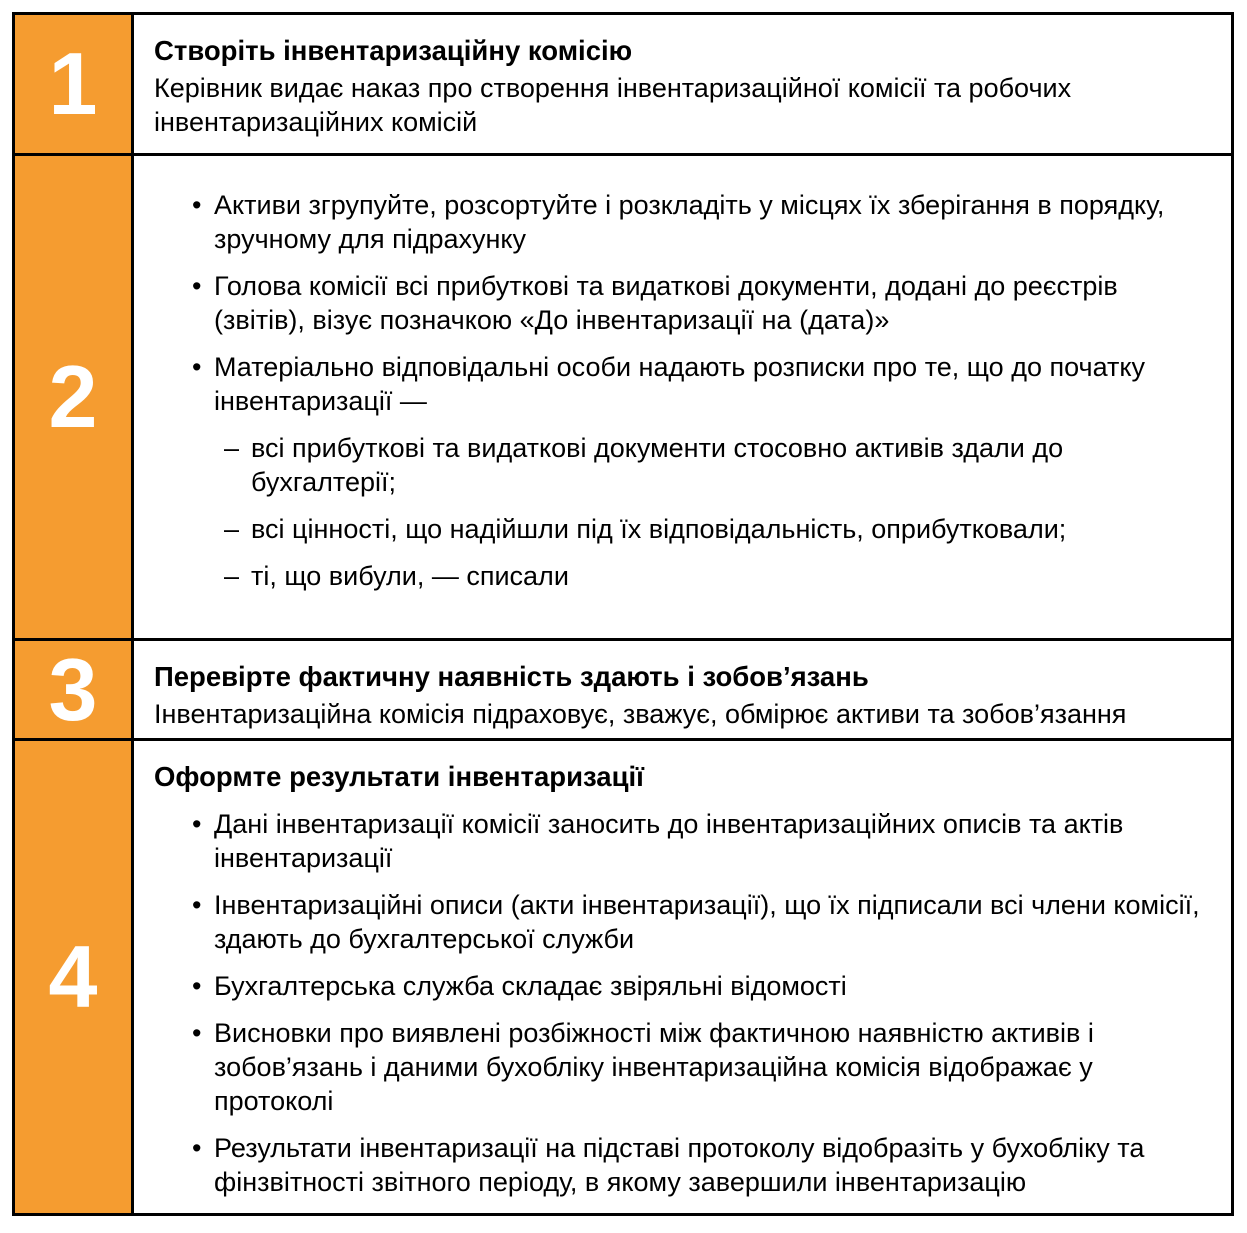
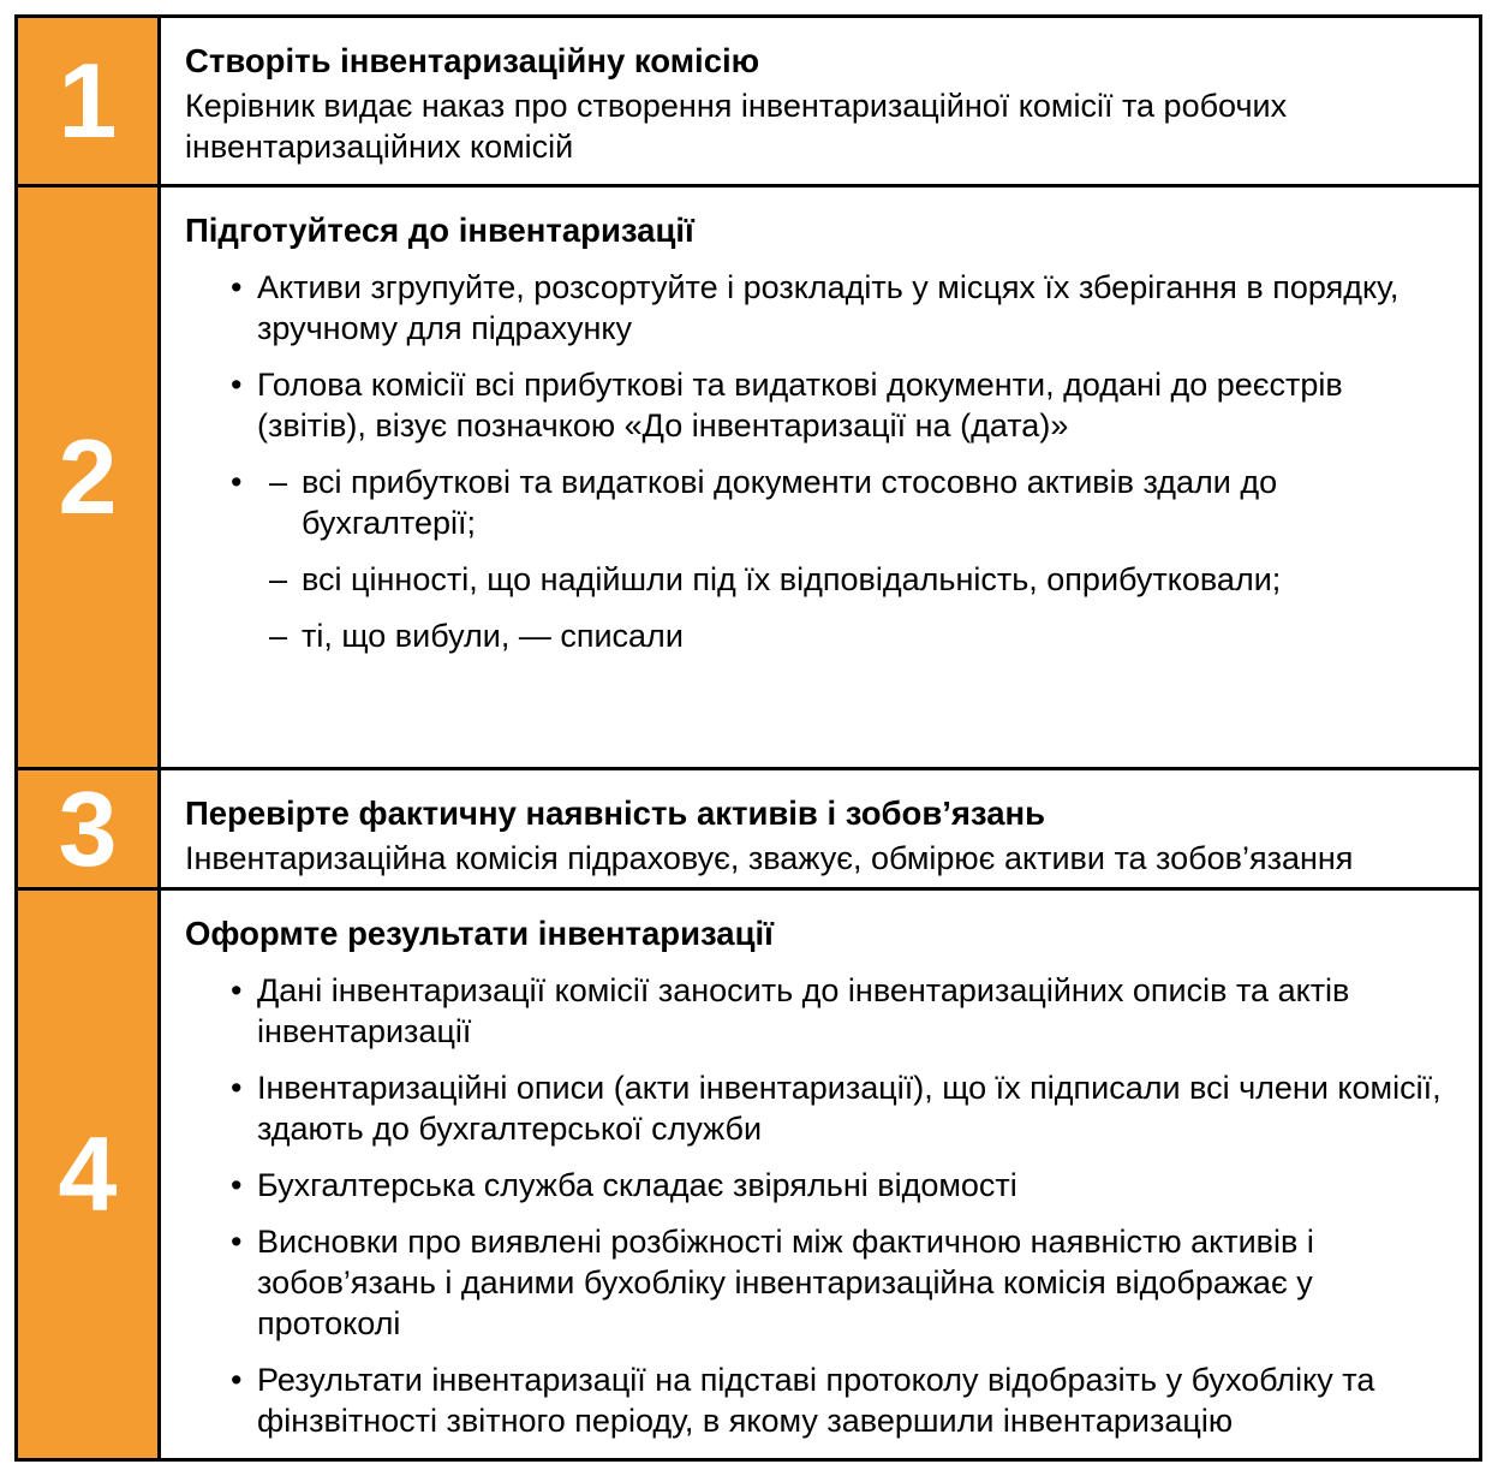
  1
  Створіть інвентаризаційну комісію
  Керівник видає наказ про створення інвентаризаційної комісії та робочих інвентаризаційних комісій
  2
+ Підготуйтеся до інвентаризації
  Активи згрупуйте, розсортуйте і розкладіть у місцях їх зберігання в порядку, зручному для підрахунку
  Голова комісії всі прибуткові та видаткові документи, додані до реєстрів (звітів), візує позначкою «До інвентаризації на (дата)»
- Матеріально відповідальні особи надають розписки про те, що до початку інвентаризації —
  всі прибуткові та видаткові документи стосовно активів здали до бухгалтерії;
  всі цінності, що надійшли під їх відповідальність, оприбутковали;
  ті, що вибули, — списали
  3
- Перевірте фактичну наявність здають і зобов’язань
+ Перевірте фактичну наявність активів і зобов’язань
  Інвентаризаційна комісія підраховує, зважує, обмірює активи та зобов’язання
  4
  Оформте результати інвентаризації
  Дані інвентаризації комісії заносить до інвентаризаційних описів та актів інвентаризації
  Інвентаризаційні описи (акти інвентаризації), що їх підписали всі члени комісії, здають до бухгалтерської служби
  Бухгалтерська служба складає звіряльні відомості
  Висновки про виявлені розбіжності між фактичною наявністю активів і зобов’язань і даними бухобліку інвентаризаційна комісія відображає у протоколі
  Результати інвентаризації на підставі протоколу відобразіть у бухобліку та фінзвітності звітного періоду, в якому завершили інвентаризацію
